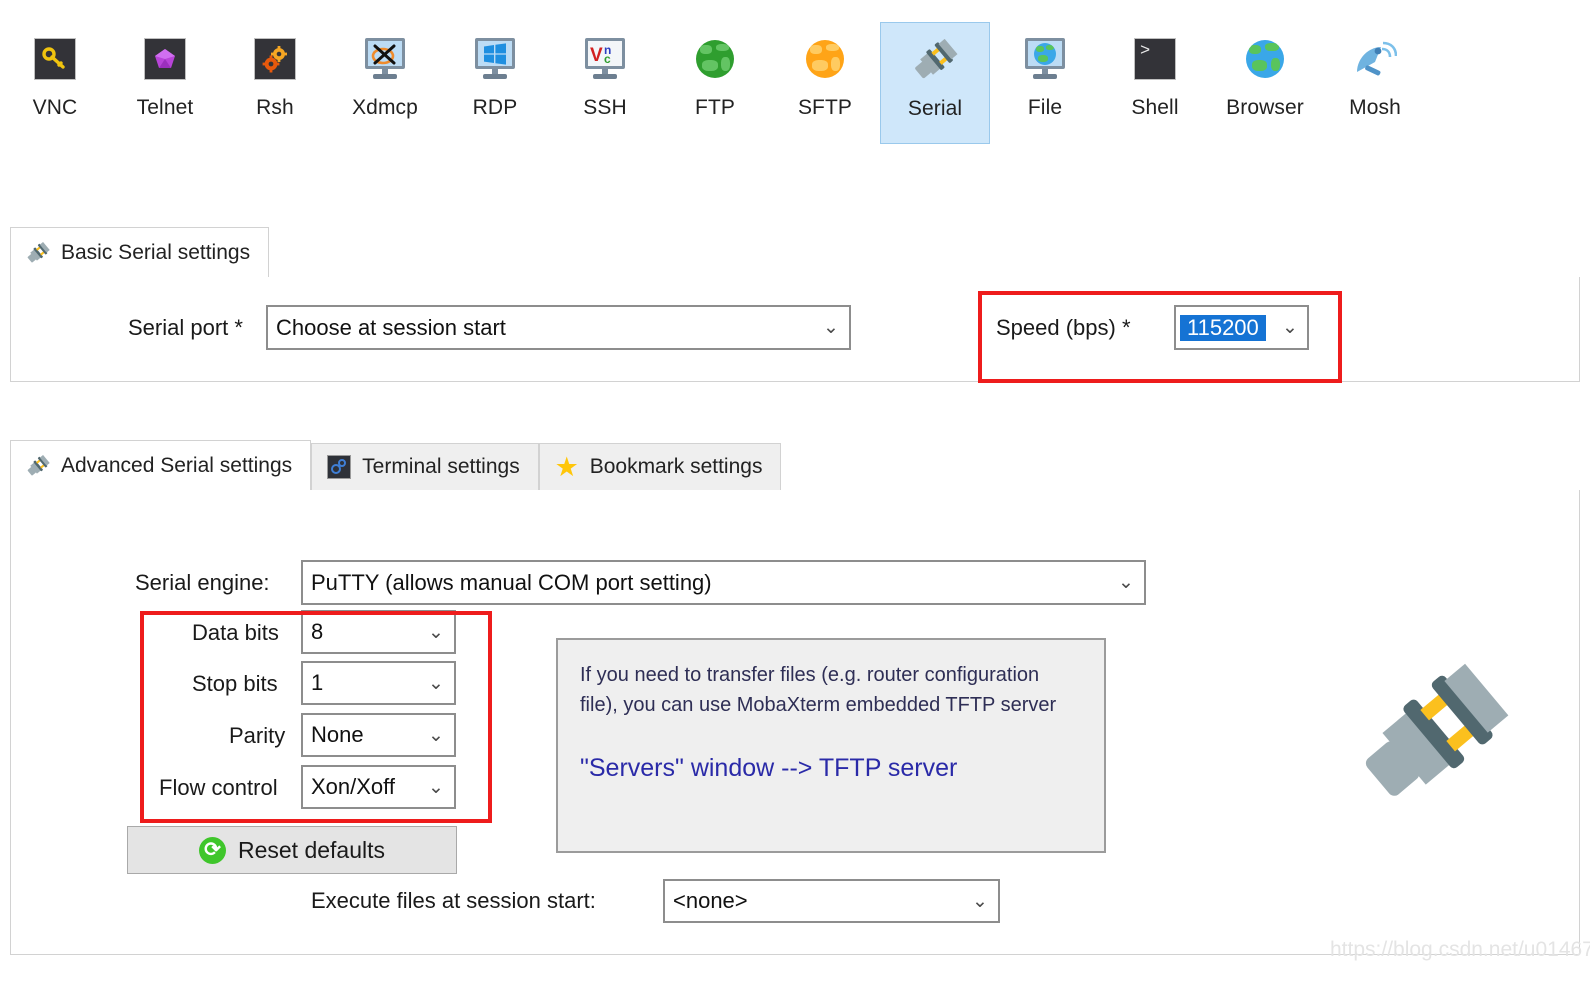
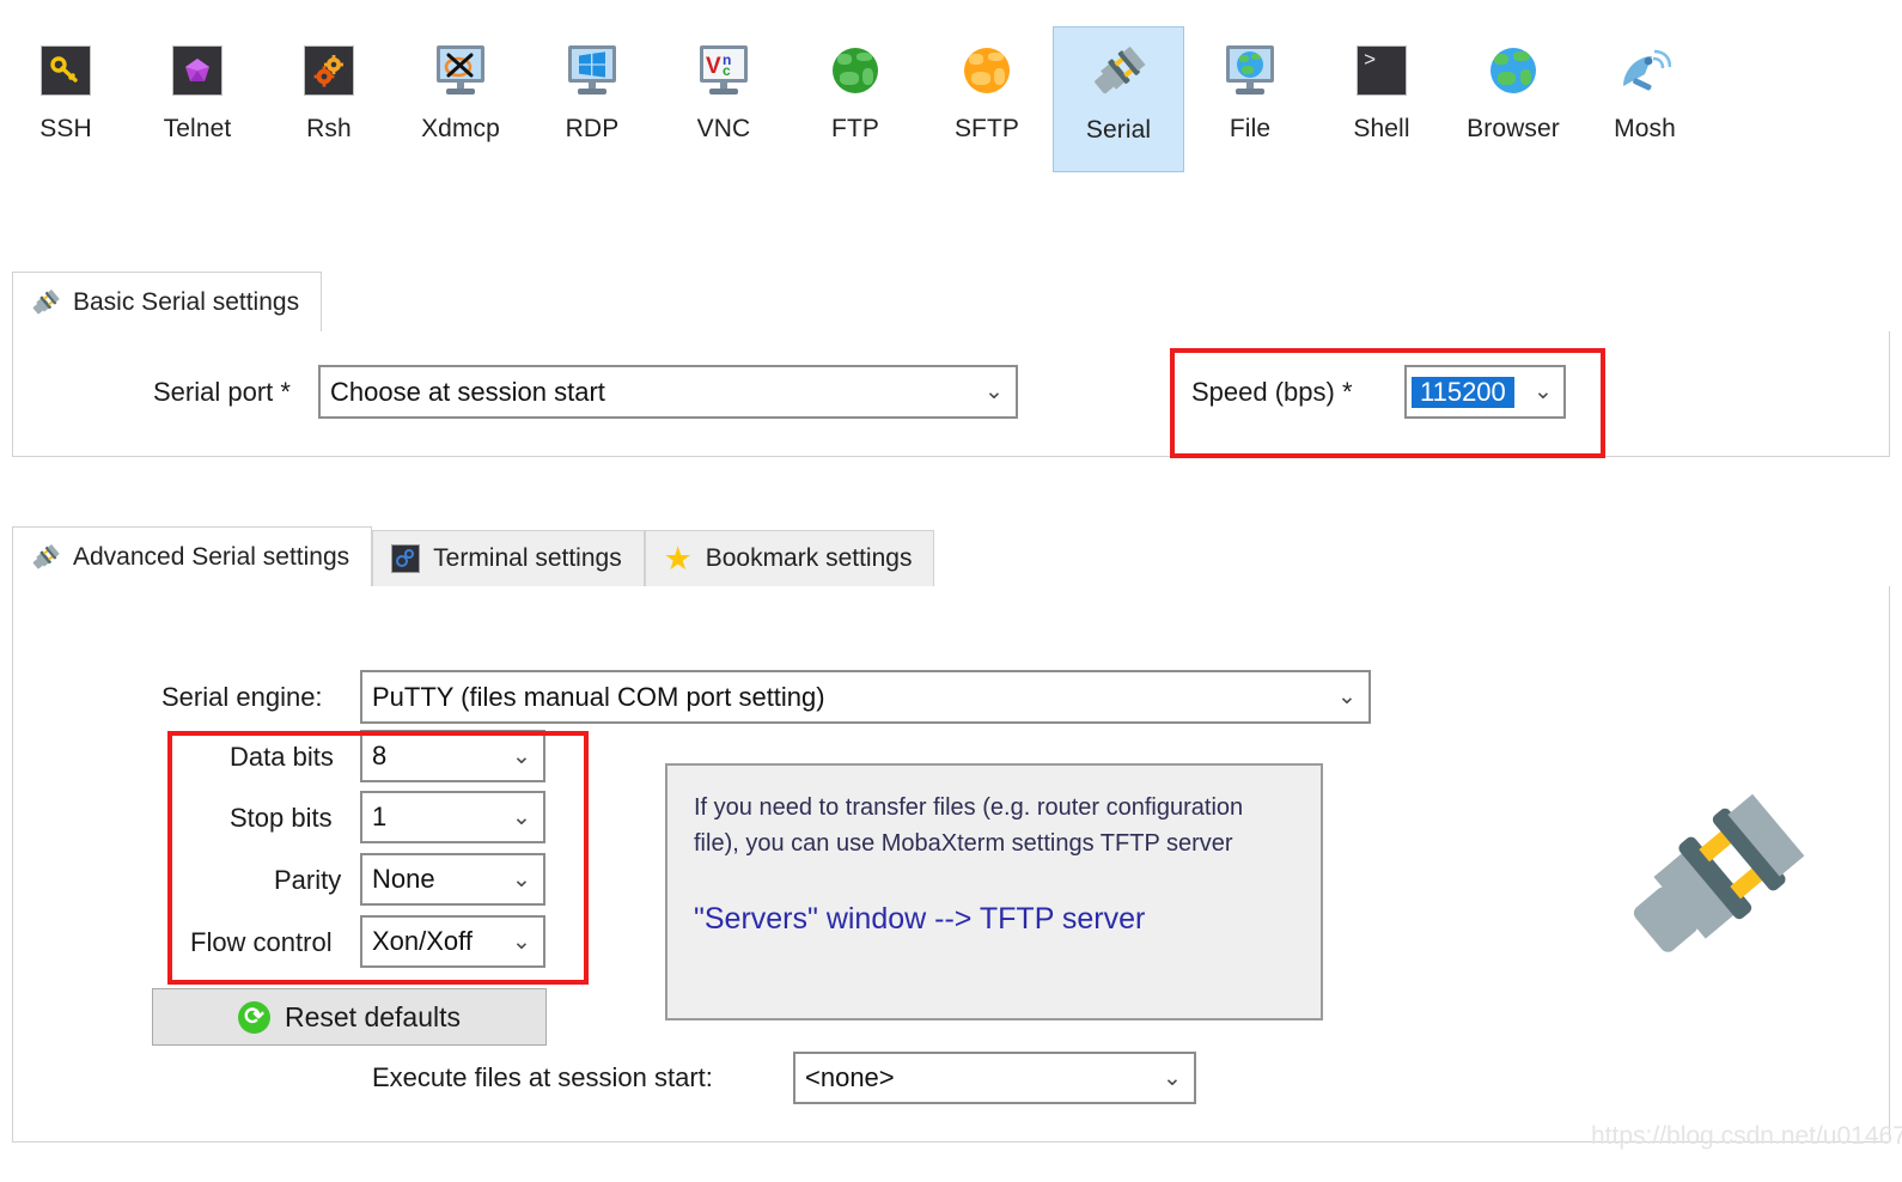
- VNC
+ SSH
  Telnet
  Rsh
  Xdmcp
  RDP
  V
  n
  c
- SSH
+ VNC
  FTP
  SFTP
  Serial
  File
  >
  Shell
  Browser
  Mosh
  Basic Serial settings
  Serial port *
  Choose at session start
  ⌄
  Speed (bps) *
  115200
  ⌄
  Advanced Serial settings
  Terminal settings
  ★
  Bookmark settings
  Serial engine:
- PuTTY (allows manual COM port setting)
+ PuTTY (files manual COM port setting)
  ⌄
  Data bits
  8
  ⌄
  Stop bits
  1
  ⌄
  Parity
  None
  ⌄
  Flow control
  Xon/Xoff
  ⌄
  ⟳
  Reset defaults
- If you need to transfer files (e.g. router configuration file), you can use MobaXterm embedded TFTP server
+ If you need to transfer files (e.g. router configuration file), you can use MobaXterm settings TFTP server
  "Servers" window --> TFTP server
  Execute files at session start:
  <none>
  ⌄
  https://blog.csdn.net/u01467
